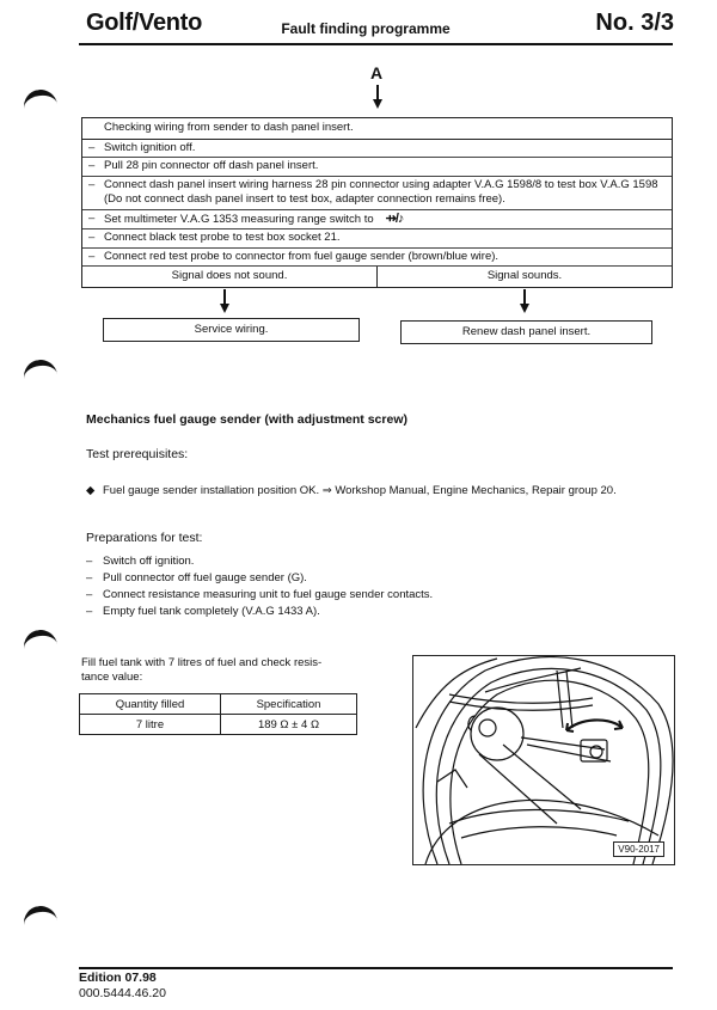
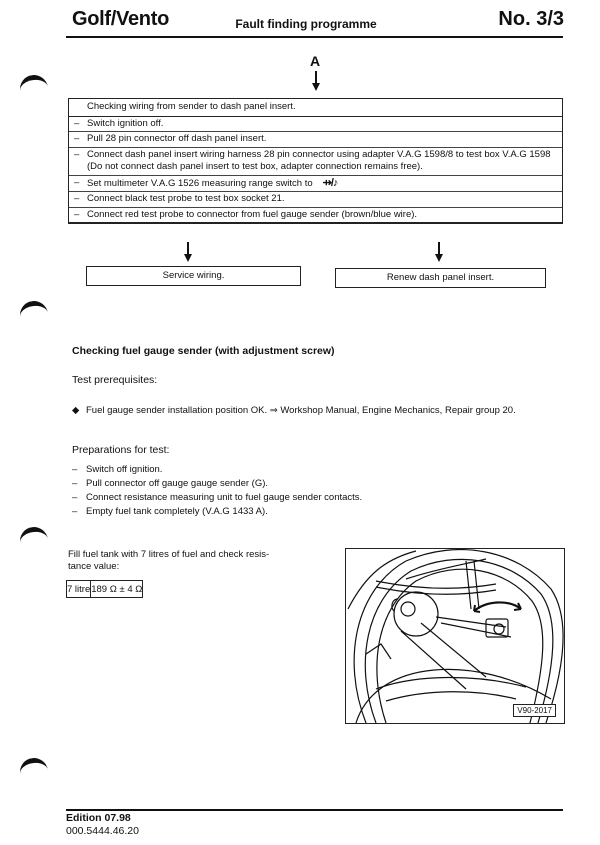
  Golf/Vento
  Fault finding programme
  No. 3/3
  A
  Checking wiring from sender to dash panel insert.
  –
  Switch ignition off.
  –
  Pull 28 pin connector off dash panel insert.
  –
  Connect dash panel insert wiring harness 28 pin connector using adapter V.A.G 1598/8 to test box V.A.G 1598 (Do not connect dash panel insert to test box, adapter connection remains free).
  –
- Set multimeter V.A.G 1353 measuring range switch to ⇸/♪
+ Set multimeter V.A.G 1526 measuring range switch to ⇸/♪
  –
  Connect black test probe to test box socket 21.
  –
  Connect red test probe to connector from fuel gauge sender (brown/blue wire).
- Signal does not sound.
- Signal sounds.
  Service wiring.
  Renew dash panel insert.
- Mechanics fuel gauge sender (with adjustment screw)
+ Checking fuel gauge sender (with adjustment screw)
  Test prerequisites:
  ◆
  Fuel gauge sender installation position OK. ⇒ Workshop Manual, Engine Mechanics, Repair group 20.
  Preparations for test:
  –
  Switch off ignition.
  –
- Pull connector off fuel gauge sender (G).
+ Pull connector off gauge gauge sender (G).
  –
  Connect resistance measuring unit to fuel gauge sender contacts.
  –
  Empty fuel tank completely (V.A.G 1433 A).
  Fill fuel tank with 7 litres of fuel and check resis-
  tance value:
- Quantity filled	Specification
  7 litre	189 Ω ± 4 Ω
  V90-2017
  Edition 07.98
  000.5444.46.20
